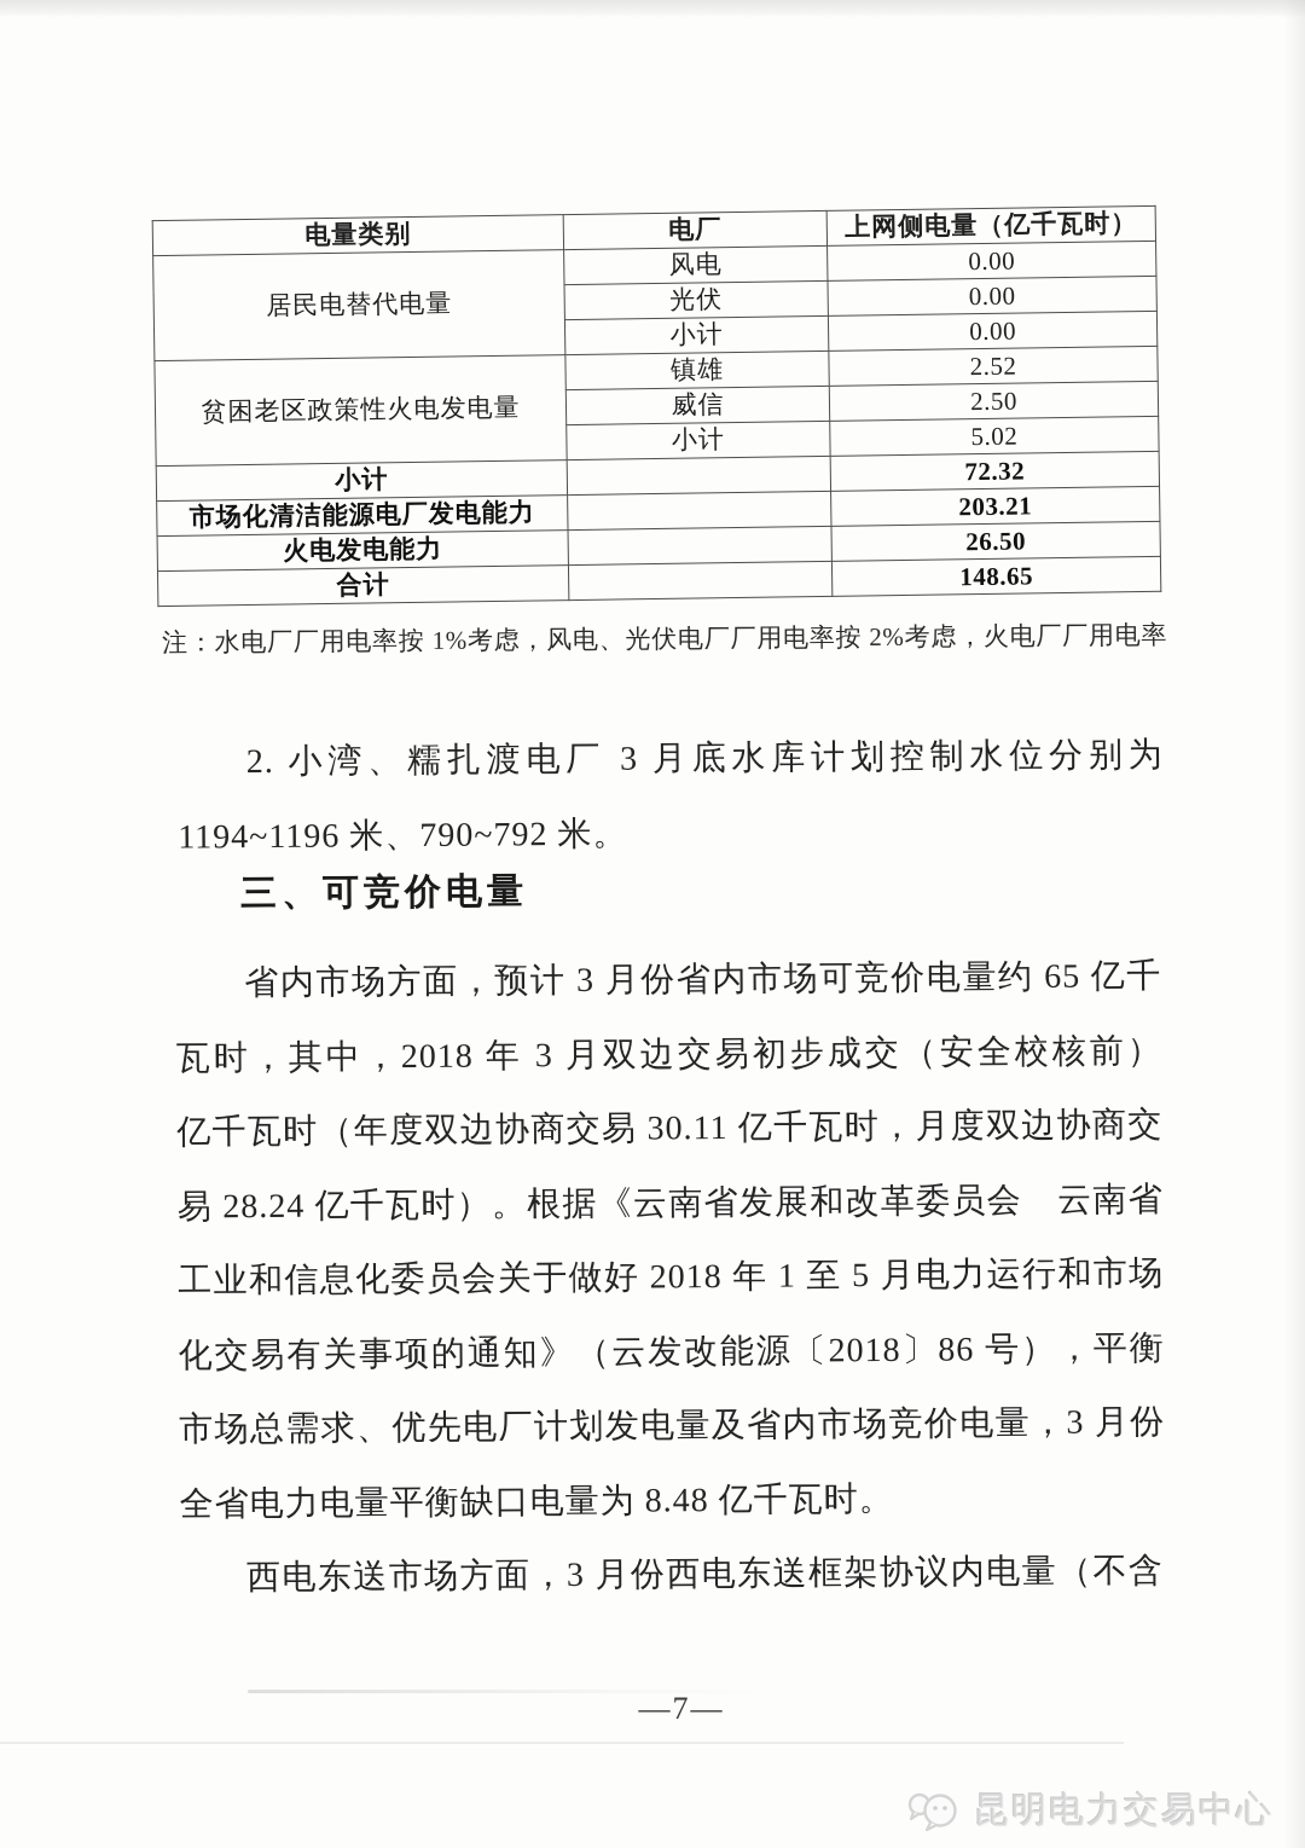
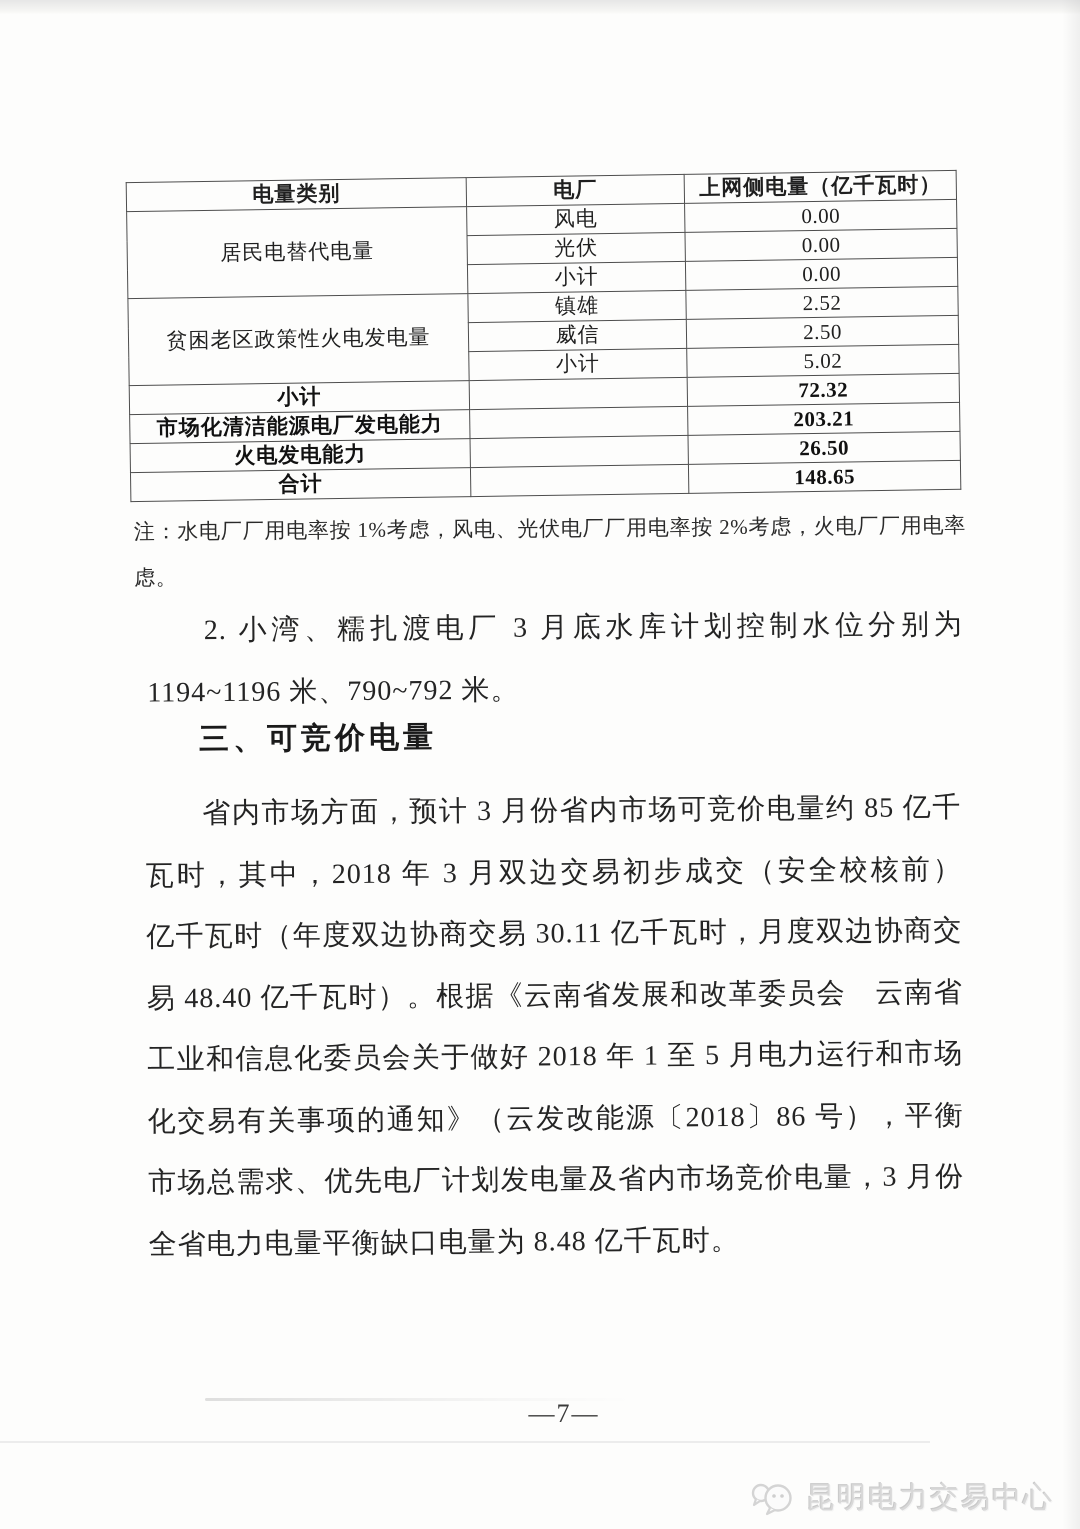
  电量类别	电厂	上网侧电量（亿千瓦时）
  居民电替代电量	风电	0.00
  光伏	0.00
  小计	0.00
  贫困老区政策性火电发电量	镇雄	2.52
  威信	2.50
  小计	5.02
  小计		72.32
  市场化清洁能源电厂发电能力		203.21
  火电发电能力		26.50
  合计		148.65
  注：水电厂厂用电率按 1%考虑，风电、光伏电厂厂用电率按 2%考虑，火电厂厂用电率
+ 虑。
  2. 小湾、糯扎渡电厂 3 月底水库计划控制水位分别为
  1194~1196 米、790~792 米。
  三、可竞价电量
- 省内市场方面，预计 3 月份省内市场可竞价电量约 65 亿千
+ 省内市场方面，预计 3 月份省内市场可竞价电量约 85 亿千
  瓦时，其中，2018 年 3 月双边交易初步成交（安全校核前）
  亿千瓦时（年度双边协商交易 30.11 亿千瓦时，月度双边协商交
- 易 28.24 亿千瓦时）。根据《云南省发展和改革委员会 云南省
+ 易 48.40 亿千瓦时）。根据《云南省发展和改革委员会 云南省
  工业和信息化委员会关于做好 2018 年 1 至 5 月电力运行和市场
  化交易有关事项的通知》（云发改能源〔2018〕86 号），平衡
  市场总需求、优先电厂计划发电量及省内市场竞价电量，3 月份
  全省电力电量平衡缺口电量为 8.48 亿千瓦时。
- 西电东送市场方面，3 月份西电东送框架协议内电量（不含
  —7—
  昆明电力交易中心
